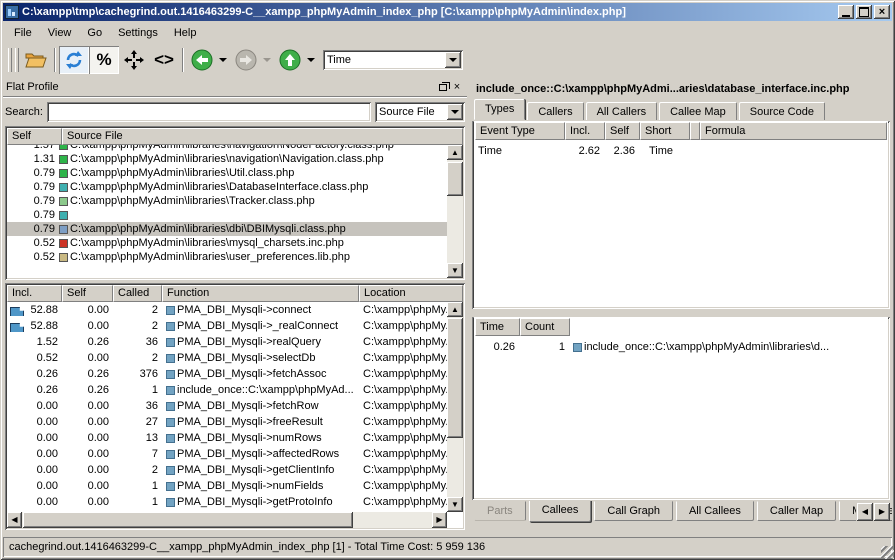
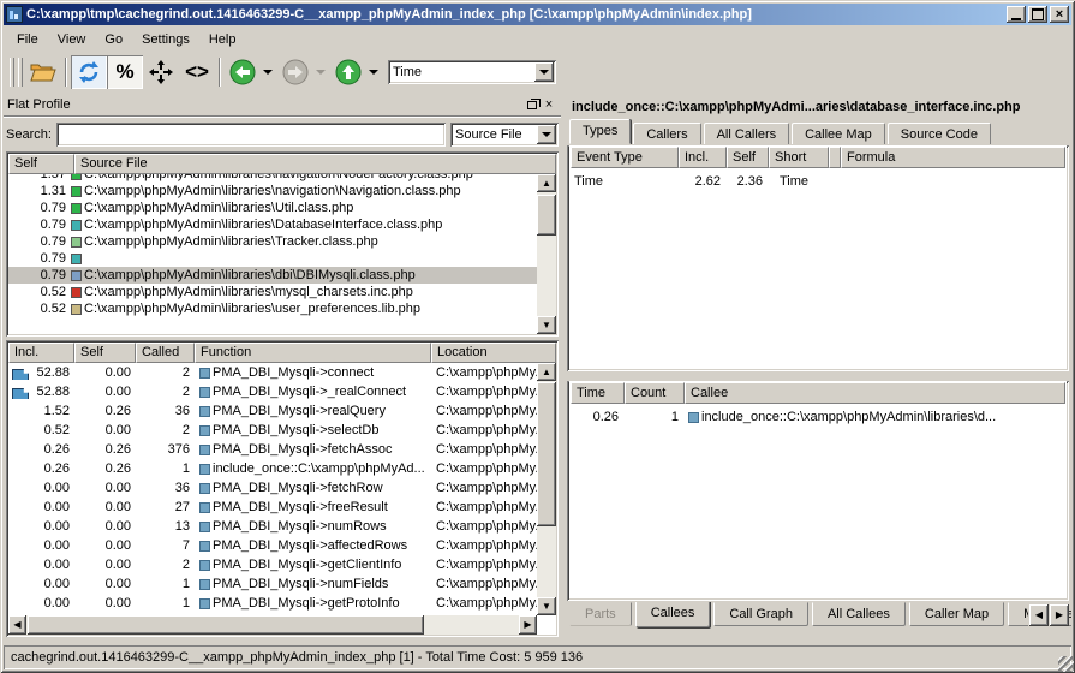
  C:\xampp\tmp\cachegrind.out.1416463299-C__xampp_phpMyAdmin_index_php [C:\xampp\phpMyAdmin\index.php]
  ×
  File
  View
  Go
  Settings
  Help
  %
  <>
  Time
  Flat Profile
  ×
  Search:
  Source File
  Self
  Source File
  1.57
  C:\xampp\phpMyAdmin\libraries\navigation\NodeFactory.class.php
  1.31
  C:\xampp\phpMyAdmin\libraries\navigation\Navigation.class.php
  0.79
  C:\xampp\phpMyAdmin\libraries\Util.class.php
  0.79
  C:\xampp\phpMyAdmin\libraries\DatabaseInterface.class.php
  0.79
  C:\xampp\phpMyAdmin\libraries\Tracker.class.php
  0.79
  0.79
  C:\xampp\phpMyAdmin\libraries\dbi\DBIMysqli.class.php
  0.52
  C:\xampp\phpMyAdmin\libraries\mysql_charsets.inc.php
  0.52
  C:\xampp\phpMyAdmin\libraries\user_preferences.lib.php
  ▲
  ▼
  Incl.
  Self
  Called
  Function
  Location
  52.88
  0.00
  2
  PMA_DBI_Mysqli->connect
  C:\xampp\phpMy
  52.88
  0.00
  2
  PMA_DBI_Mysqli->_realConnect
  C:\xampp\phpMy
  1.52
  0.26
  36
  PMA_DBI_Mysqli->realQuery
  C:\xampp\phpMy
  0.52
  0.00
  2
  PMA_DBI_Mysqli->selectDb
  C:\xampp\phpMy
  0.26
  0.26
  376
  PMA_DBI_Mysqli->fetchAssoc
  C:\xampp\phpMy
  0.26
  0.26
  1
  include_once::C:\xampp\phpMyAd...
  C:\xampp\phpMy
  0.00
  0.00
  36
  PMA_DBI_Mysqli->fetchRow
  C:\xampp\phpMy
  0.00
  0.00
  27
  PMA_DBI_Mysqli->freeResult
  C:\xampp\phpMy
  0.00
  0.00
  13
  PMA_DBI_Mysqli->numRows
  C:\xampp\phpMy
  0.00
  0.00
  7
  PMA_DBI_Mysqli->affectedRows
  C:\xampp\phpMy
  0.00
  0.00
  2
  PMA_DBI_Mysqli->getClientInfo
  C:\xampp\phpMy
  0.00
  0.00
  1
  PMA_DBI_Mysqli->numFields
  C:\xampp\phpMy
  0.00
  0.00
  1
  PMA_DBI_Mysqli->getProtoInfo
  C:\xampp\phpMy
  ▲
  ▼
  ◀
  ▶
  include_once::C:\xampp\phpMyAdmi...aries\database_interface.inc.php
  Types
  Callers
  All Callers
  Callee Map
  Source Code
  Event Type
  Incl.
  Self
  Short
  Formula
  Time
  2.62
  2.36
  Time
  Time
  Count
+ Callee
  0.26
  1
  include_once::C:\xampp\phpMyAdmin\libraries\d...
  Parts
  Callees
  Call Graph
  All Callees
  Caller Map
  ◀
  ▶
  cachegrind.out.1416463299-C__xampp_phpMyAdmin_index_php [1] - Total Time Cost: 5 959 136
